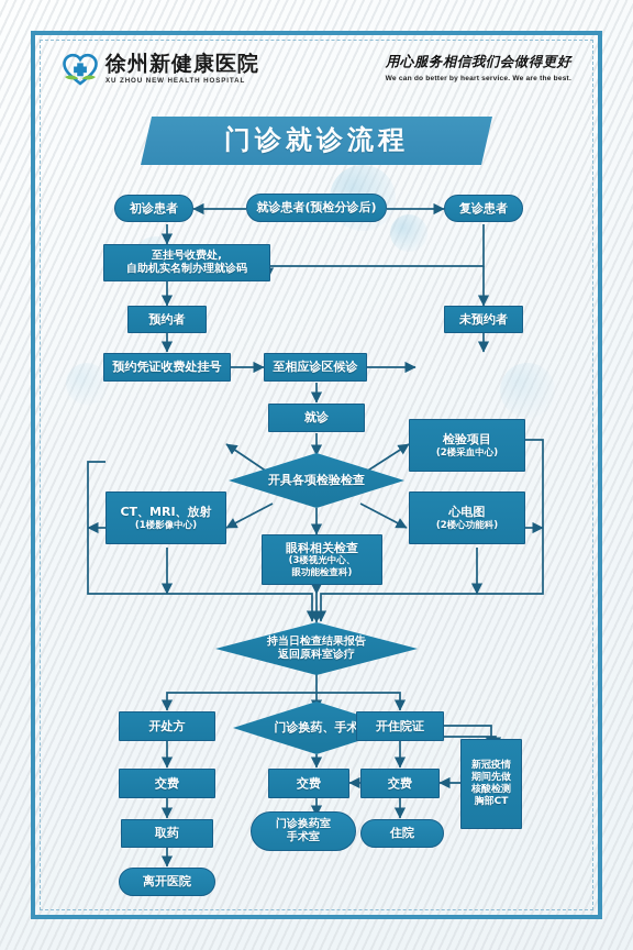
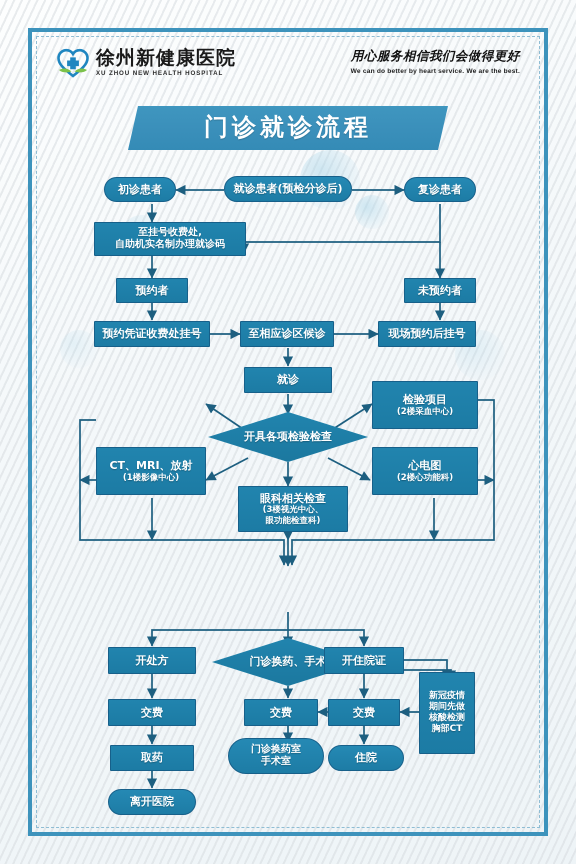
  徐州新健康医院
  用心服务相信我们会做得更好
  门诊就诊流程
  就诊患者(预检分诊后)
  初诊患者
  复诊患者
  至挂号收费处,
  自助机实名制办理就诊码
  预约者
  未预约者
  预约凭证收费处挂号
  至相应诊区候诊
+ 现场预约后挂号
  就诊
  检验项目
  (2楼采血中心)
  CT、MRI、放射
  (1楼影像中心)
  心电图
  (2楼心功能科)
  开具各项检验检查
  眼科相关检查
  (3楼视光中心、
  眼功能检查科)
- 持当日检查结果报告
- 返回原科室诊疗
  开处方
  门诊换药、手术
  开住院证
  新冠疫情
  期间先做
  核酸检测
  胸部CT
  交费
  交费
  交费
  取药
  门诊换药室
  手术室
  住院
  离开医院
